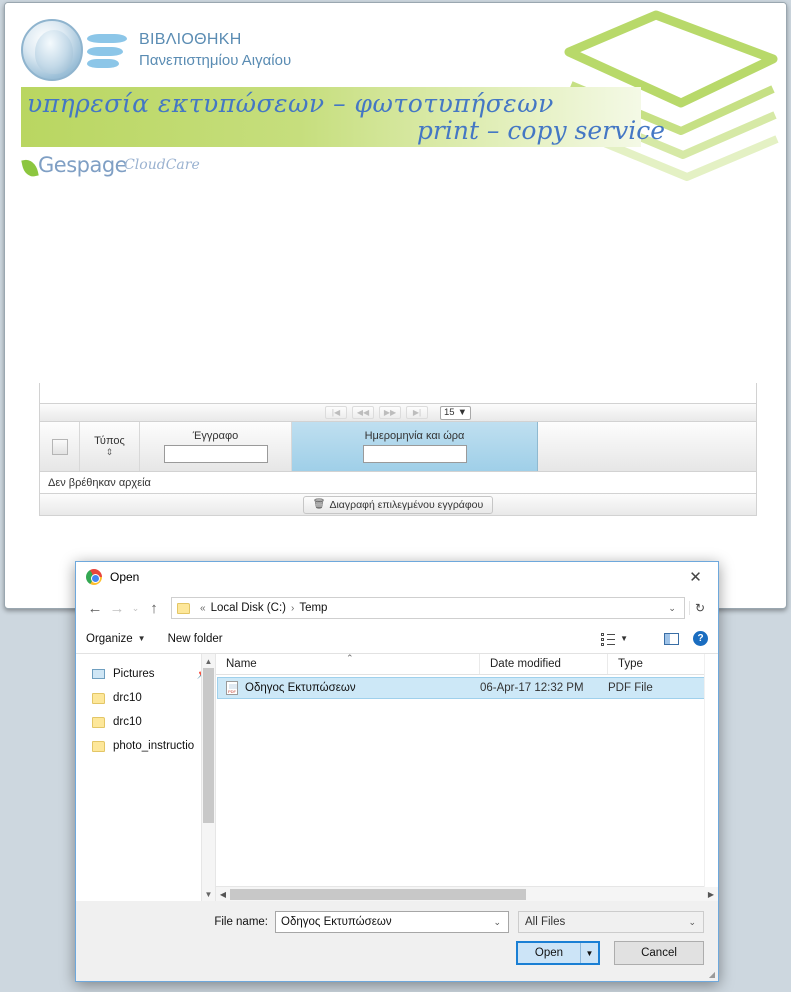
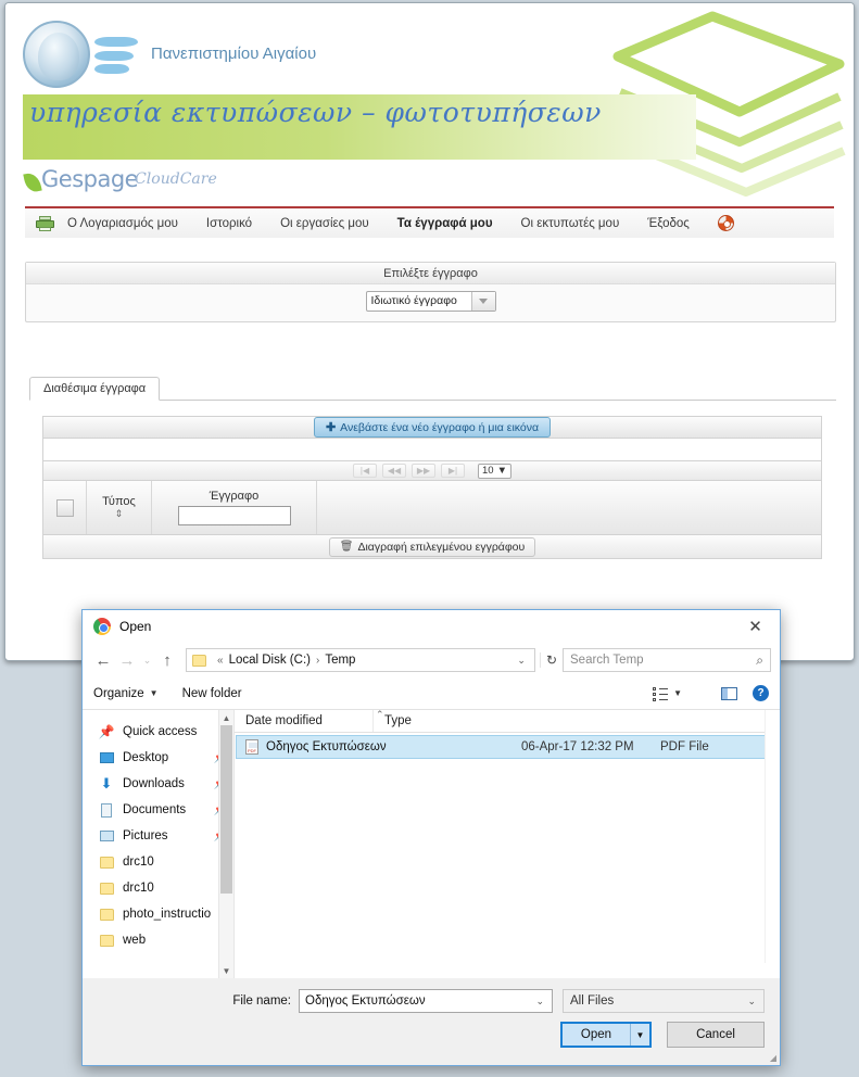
- ΒΙΒΛΙΟΘΗΚΗ
  Πανεπιστημίου Αιγαίου
  υπηρεσία εκτυπώσεων – φωτοτυπήσεων
- print – copy service
  Gespage
  CloudCare
+ Ο Λογαριασμός μου
+ Ιστορικό
+ Οι εργασίες μου
+ Τα έγγραφά μου
+ Οι εκτυπωτές μου
+ Έξοδος
+ Επιλέξτε έγγραφο
+ Ιδιωτικό έγγραφο
+ Διαθέσιμα έγγραφα
+ ✚
+ Ανεβάστε ένα νέο έγγραφο ή μια εικόνα
  |◀
  ◀◀
  ▶▶
  ▶|
- 15
+ 10
  ▼
  Τύπος
  ⇕
  Έγγραφο
- Ημερομηνία και ώρα
- Δεν βρέθηκαν αρχεία
  🗑
  Διαγραφή επιλεγμένου εγγράφου
  Open
  ✕
  ←
  →
  ⌄
  ↑
  «
  Local Disk (C:)
  ›
  Temp
  ⌄
  ↻
+ Search Temp
+ ⌕
  Organize
  ▼
  New folder
  ▼
  ?
+ 📌
+ Quick access
+ Desktop
+ ⬇
+ Downloads
+ Documents
  Pictures
  drc10
  drc10
  photo_instructio
+ web
  ▲
  ▼
- Name
  Date modified
  Type
  ⌃
  Οδηγος Εκτυπώσεων
  06-Apr-17 12:32 PM
  PDF File
- ◀
- ▶
  File name:
  Οδηγος Εκτυπώσεων
  ⌄
  All Files
  ⌄
  Open
  ▼
  Cancel
  ◢
